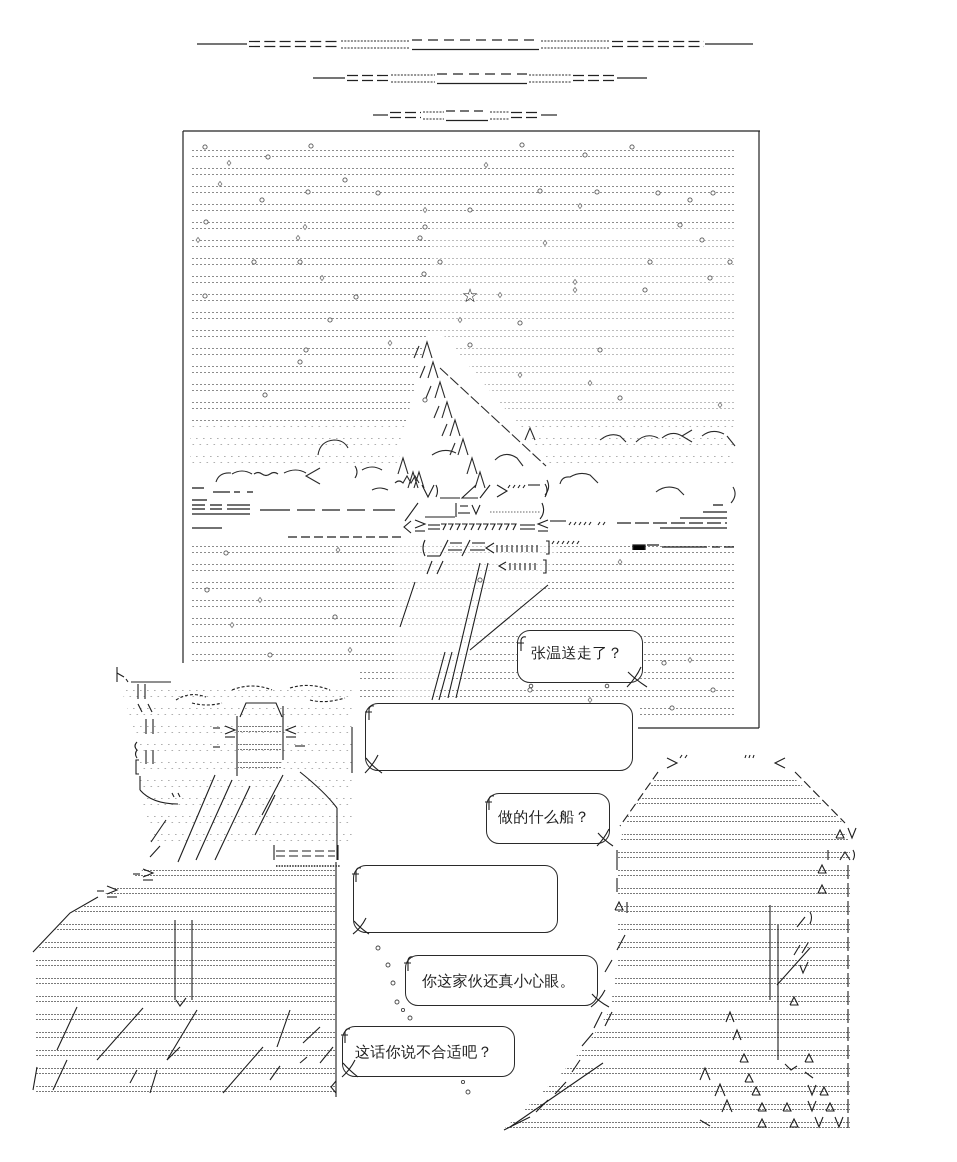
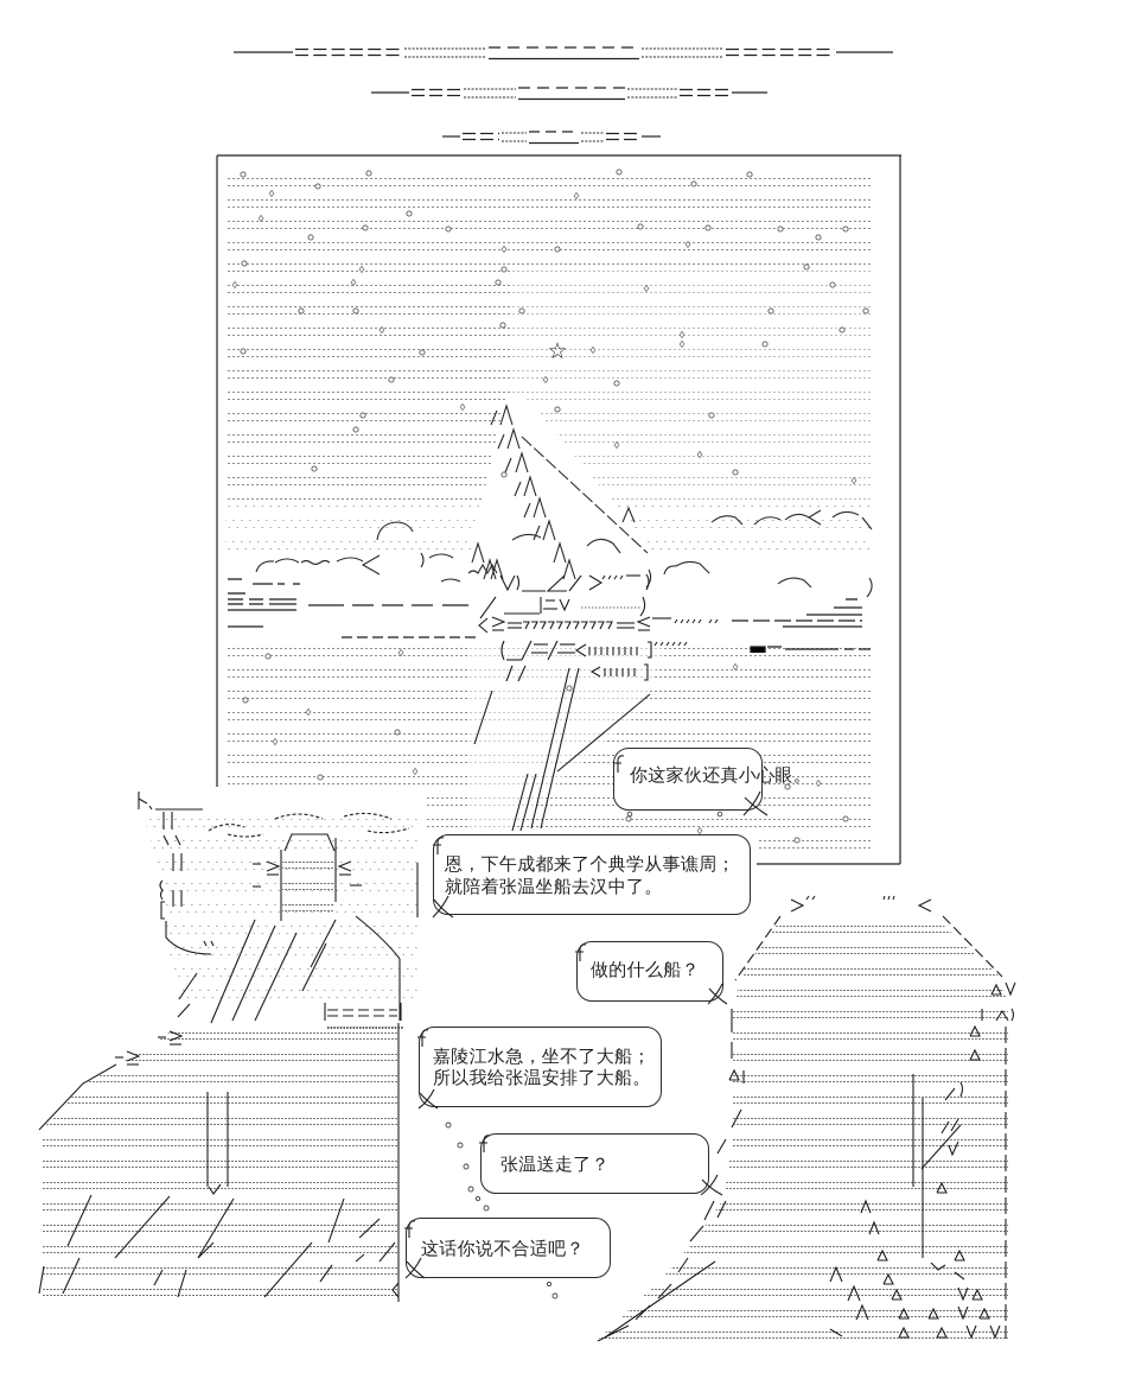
  ☆
- 张温送走了？
+ 你这家伙还真小心眼。
+ 恩，下午成都来了个典学从事谯周；
+ 就陪着张温坐船去汉中了。
  做的什么船？
+ 嘉陵江水急，坐不了大船；
+ 所以我给张温安排了大船。
- 你这家伙还真小心眼。
+ 张温送走了？
  这话你说不合适吧？
